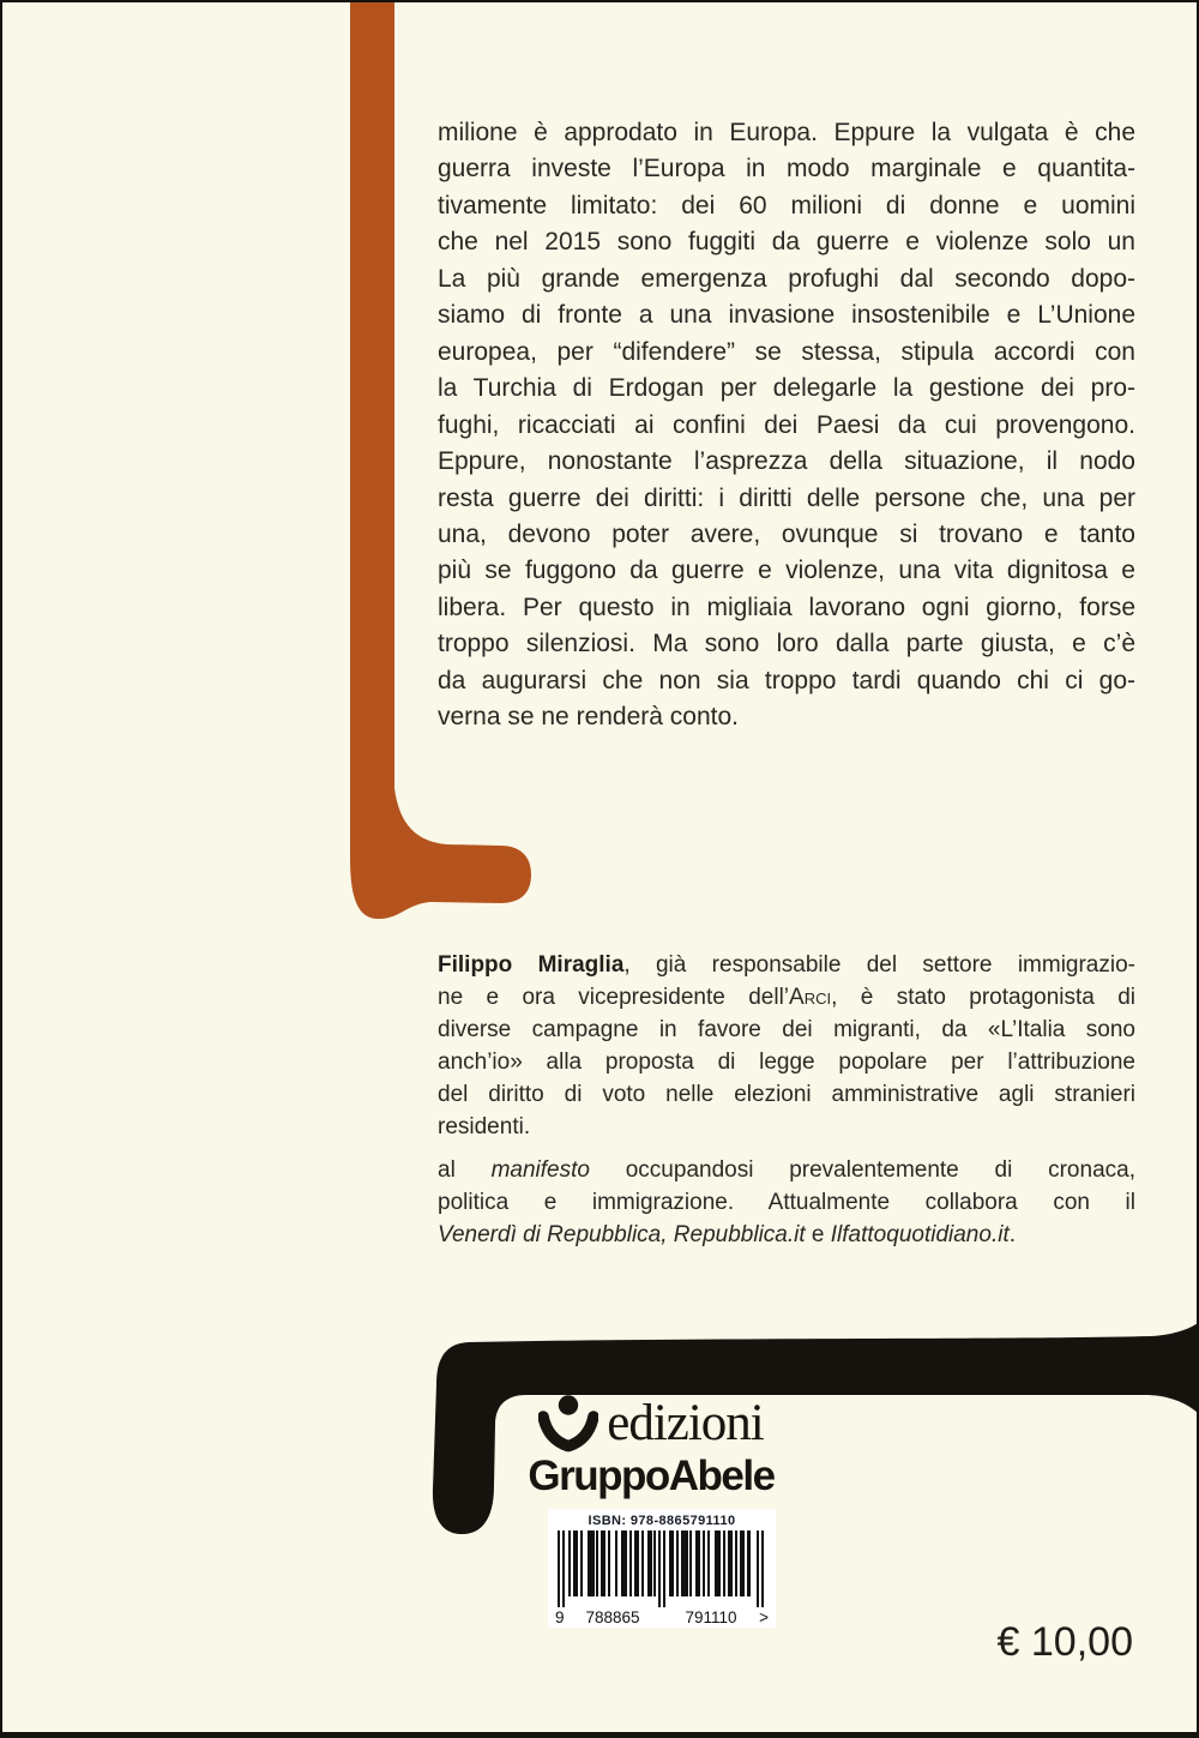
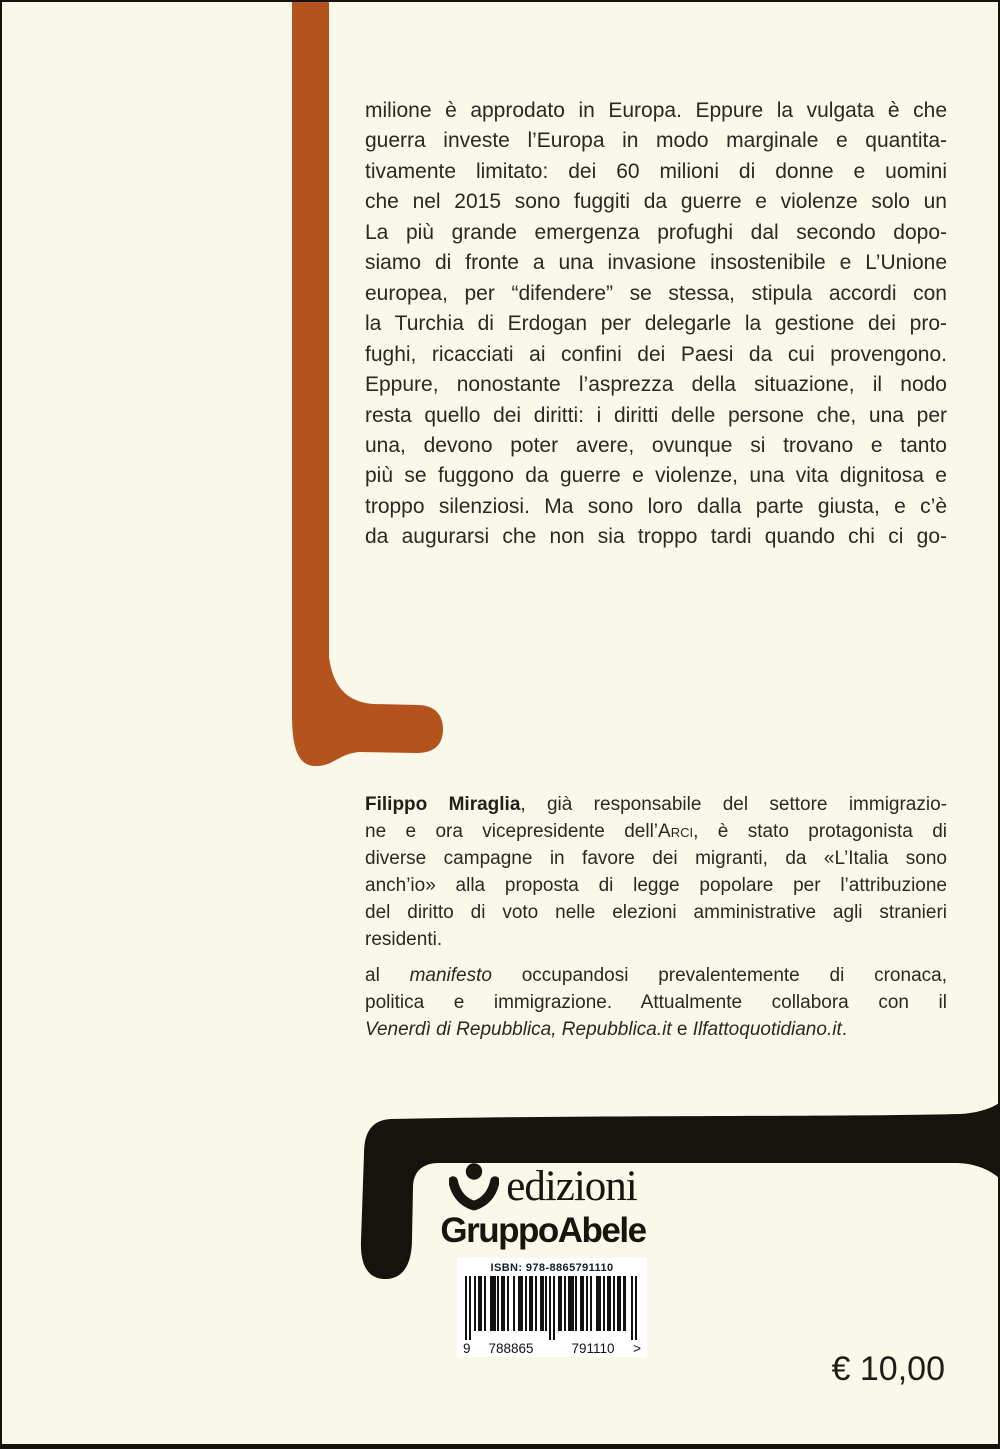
  milione è approdato in Europa. Eppure la vulgata è che
  guerra investe l’Europa in modo marginale e quantita-
  tivamente limitato: dei 60 milioni di donne e uomini
  che nel 2015 sono fuggiti da guerre e violenze solo un
  La più grande emergenza profughi dal secondo dopo-
  siamo di fronte a una invasione insostenibile e L’Unione
  europea, per “difendere” se stessa, stipula accordi con
  la Turchia di Erdogan per delegarle la gestione dei pro-
  fughi, ricacciati ai confini dei Paesi da cui provengono.
  Eppure, nonostante l’asprezza della situazione, il nodo
- resta guerre dei diritti: i diritti delle persone che, una per
+ resta quello dei diritti: i diritti delle persone che, una per
  una, devono poter avere, ovunque si trovano e tanto
  più se fuggono da guerre e violenze, una vita dignitosa e
- libera. Per questo in migliaia lavorano ogni giorno, forse
  troppo silenziosi. Ma sono loro dalla parte giusta, e c’è
  da augurarsi che non sia troppo tardi quando chi ci go-
- verna se ne renderà conto.
  Filippo Miraglia, già responsabile del settore immigrazio-
  ne e ora vicepresidente dell’Arci, è stato protagonista di
  diverse campagne in favore dei migranti, da «L’Italia sono
  anch’io» alla proposta di legge popolare per l’attribuzione
  del diritto di voto nelle elezioni amministrative agli stranieri
  residenti.
  al manifesto occupandosi prevalentemente di cronaca,
  politica e immigrazione. Attualmente collabora con il
  Venerdì di Repubblica, Repubblica.it e Ilfattoquotidiano.it.
  edizioni
  GruppoAbele
  ISBN: 978-8865791110
  9
  788865
  791110
  >
  € 10,00
